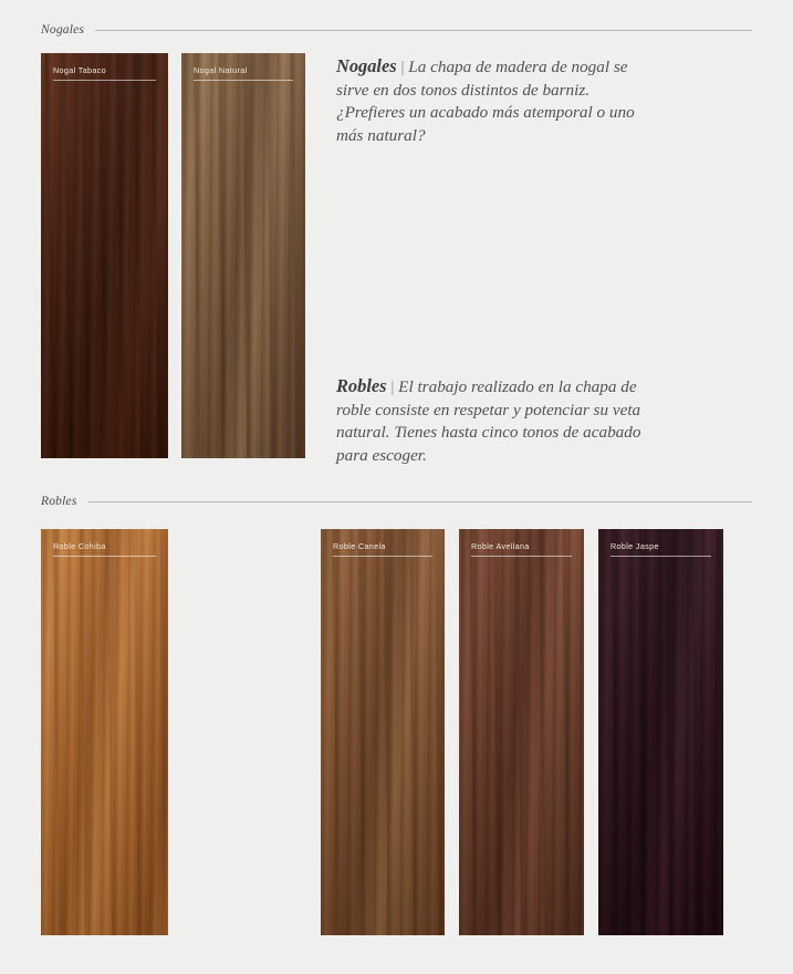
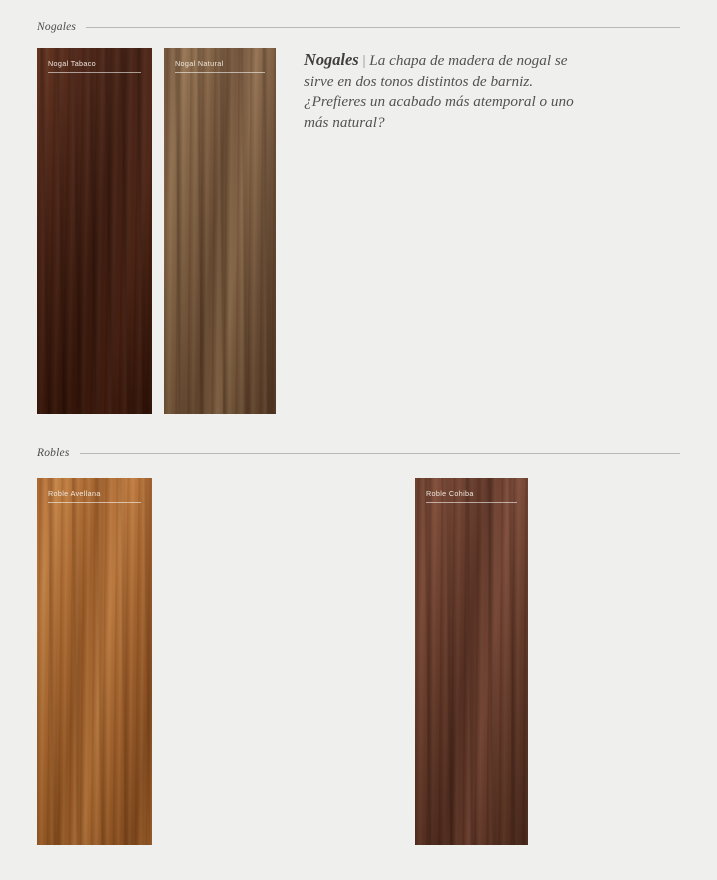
  Nogales
  Nogal Tabaco
  Nogal Natural
  Nogales | La chapa de madera de nogal se sirve en dos tonos distintos de barniz. ¿Prefieres un acabado más atemporal o uno más natural?
- Robles | El trabajo realizado en la chapa de roble consiste en respetar y potenciar su veta natural. Tienes hasta cinco tonos de acabado para escoger.
  Robles
- Roble Cohiba
+ Roble Avellana
- Roble Canela
- Roble Avellana
+ Roble Cohiba
- Roble Jaspe
